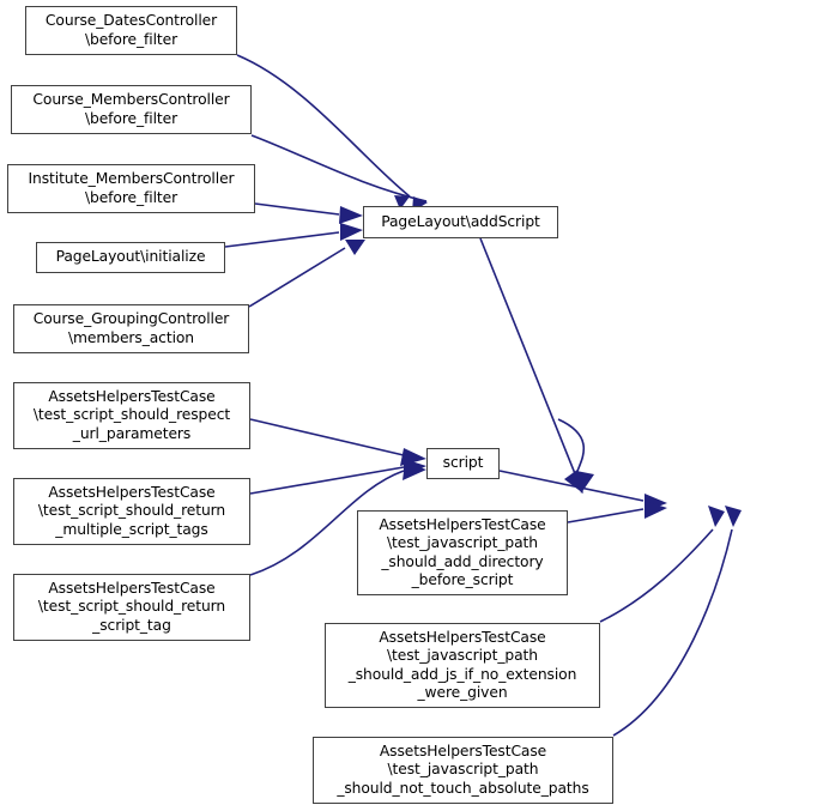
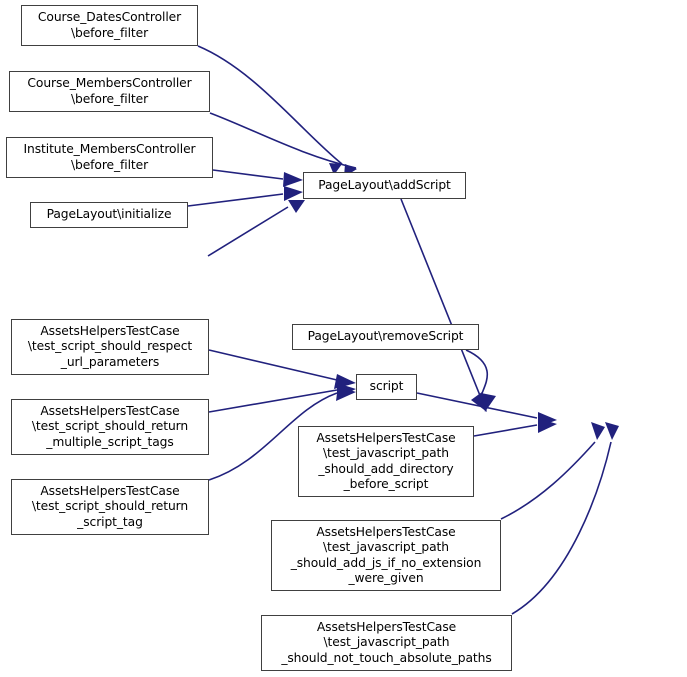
  Course_DatesController
  \before_filter
  Course_MembersController
  \before_filter
  Institute_MembersController
  \before_filter
  PageLayout\initialize
- Course_GroupingController
- \members_action
  PageLayout\addScript
  AssetsHelpersTestCase
  \test_script_should_respect
  _url_parameters
  AssetsHelpersTestCase
  \test_script_should_return
  _multiple_script_tags
  AssetsHelpersTestCase
  \test_script_should_return
  _script_tag
+ PageLayout\removeScript
  script
  AssetsHelpersTestCase
  \test_javascript_path
  _should_add_directory
  _before_script
  AssetsHelpersTestCase
  \test_javascript_path
  _should_add_js_if_no_extension
  _were_given
  AssetsHelpersTestCase
  \test_javascript_path
  _should_not_touch_absolute_paths
